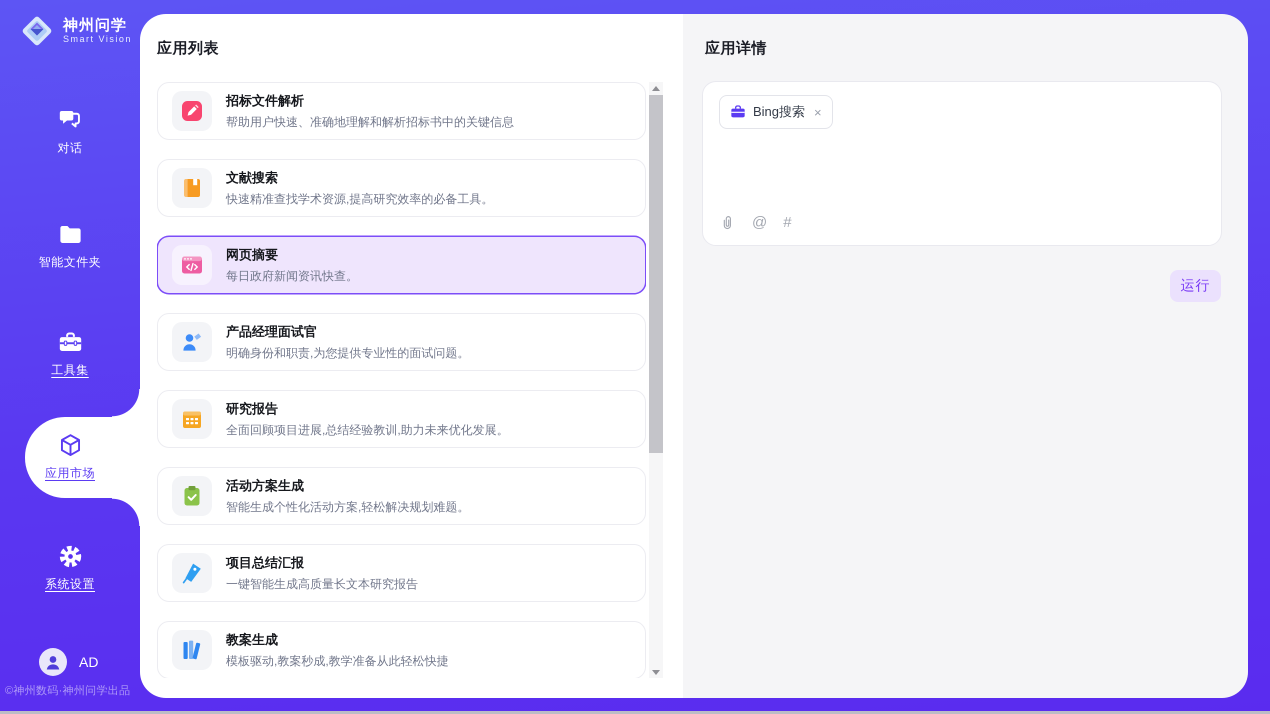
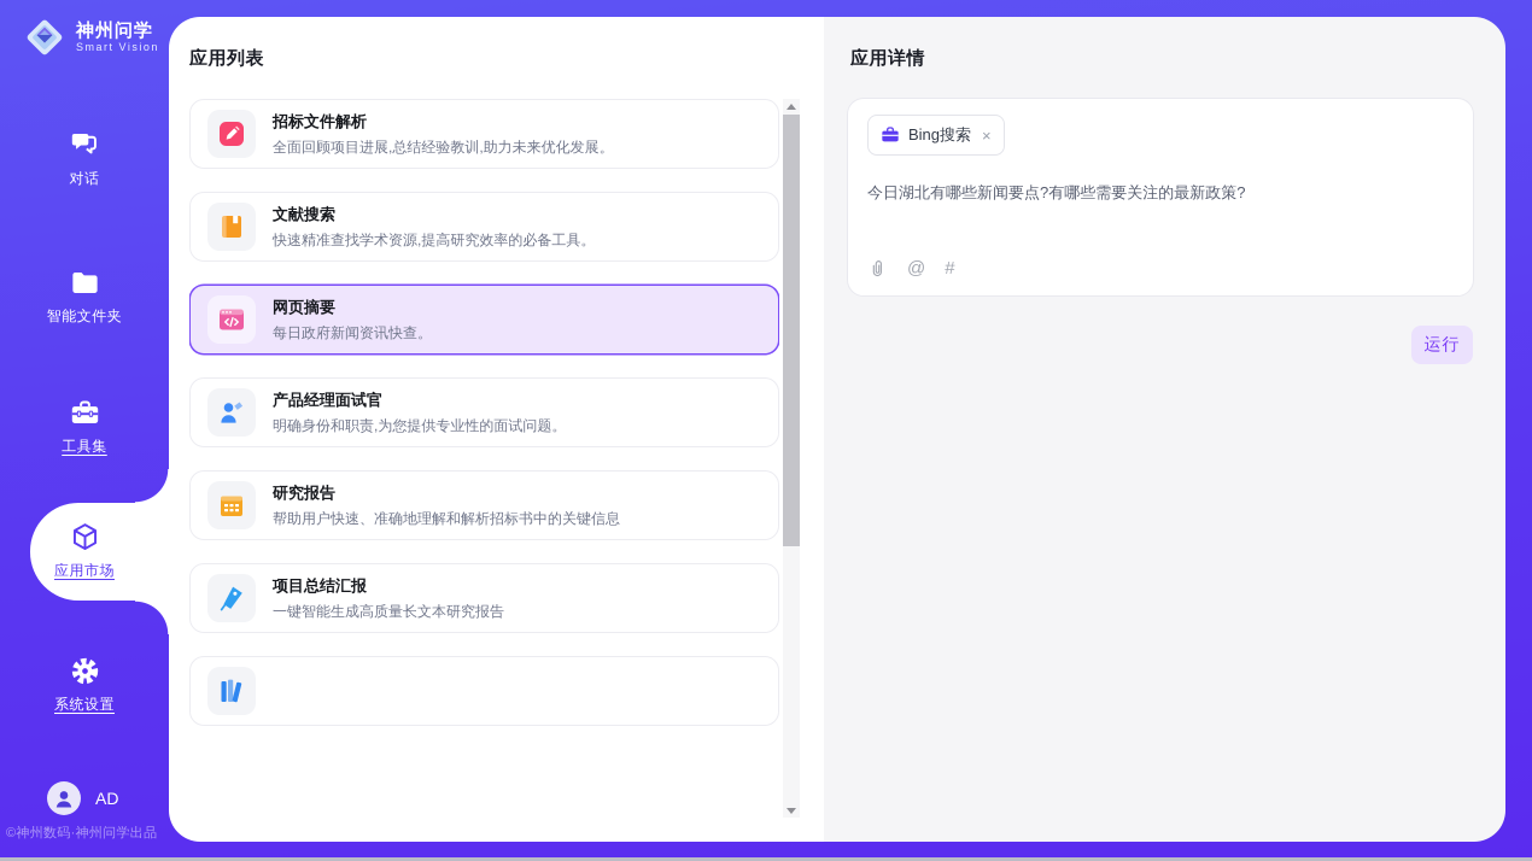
  神州问学
  Smart Vision
  对话
  智能文件夹
  工具集
  应用市场
  系统设置
  AD
  ©神州数码·神州问学出品
  应用列表
  招标文件解析
- 帮助用户快速、准确地理解和解析招标书中的关键信息
+ 全面回顾项目进展,总结经验教训,助力未来优化发展。
  文献搜索
  快速精准查找学术资源,提高研究效率的必备工具。
  网页摘要
  每日政府新闻资讯快查。
  产品经理面试官
  明确身份和职责,为您提供专业性的面试问题。
  研究报告
- 全面回顾项目进展,总结经验教训,助力未来优化发展。
+ 帮助用户快速、准确地理解和解析招标书中的关键信息
- 活动方案生成
- 智能生成个性化活动方案,轻松解决规划难题。
  项目总结汇报
  一键智能生成高质量长文本研究报告
- 教案生成
- 模板驱动,教案秒成,教学准备从此轻松快捷
  应用详情
  Bing搜索
  ×
+ 今日湖北有哪些新闻要点?有哪些需要关注的最新政策?
  @
  #
  运行
